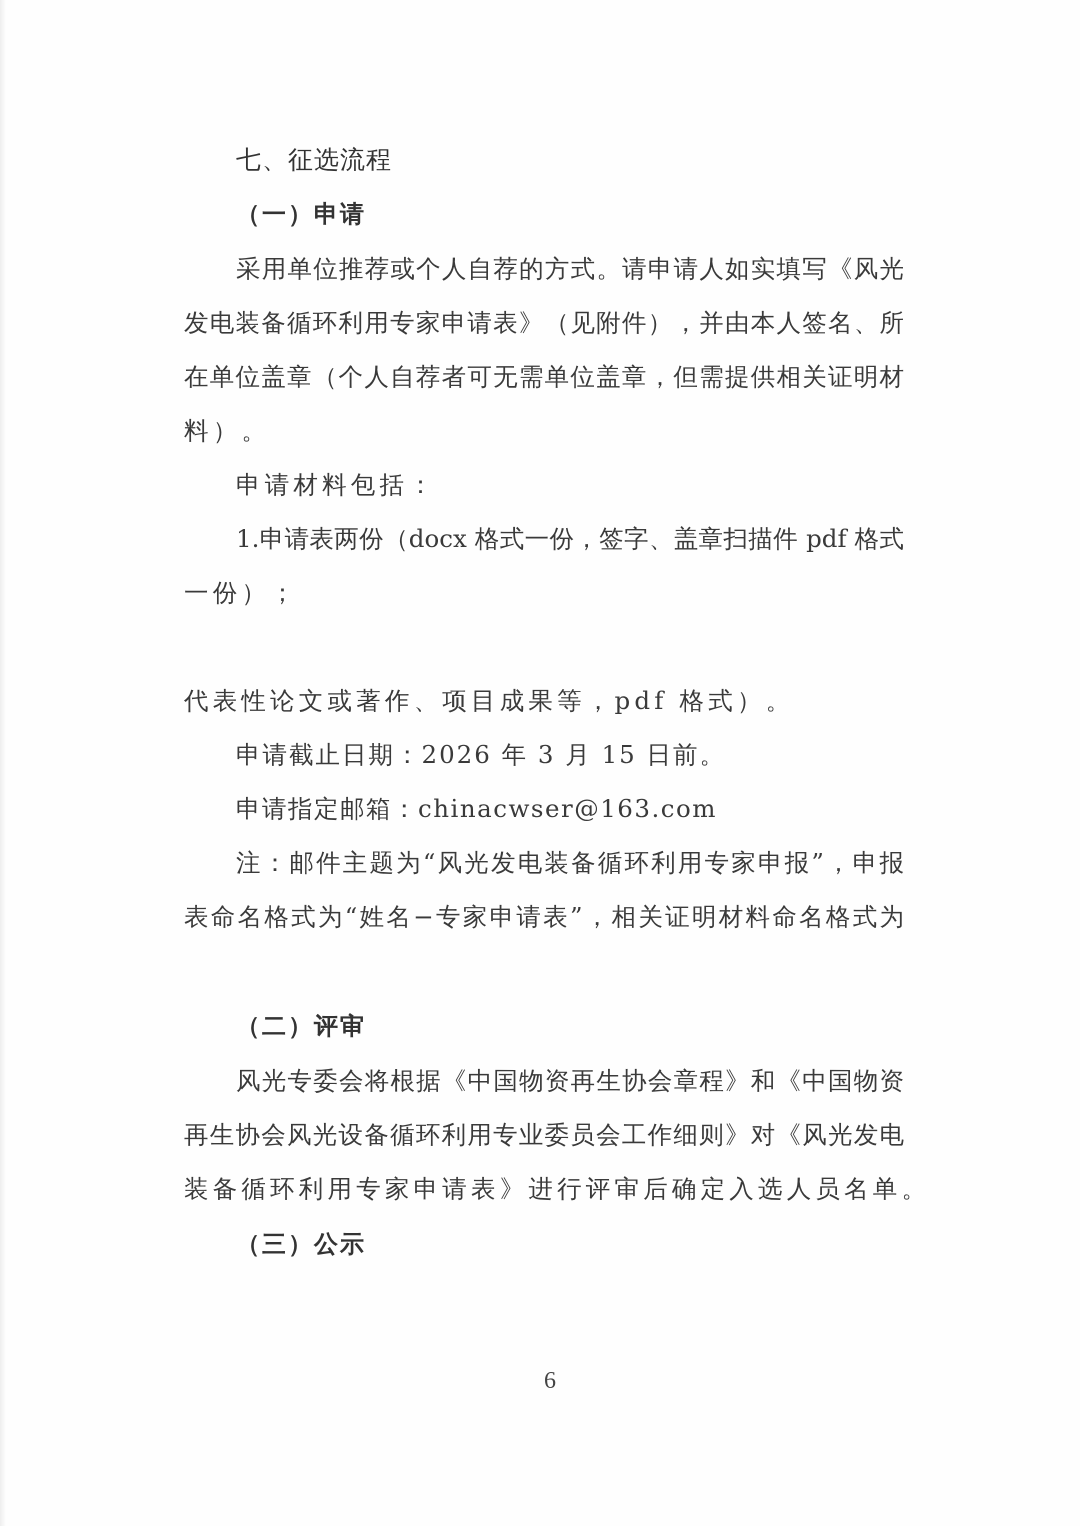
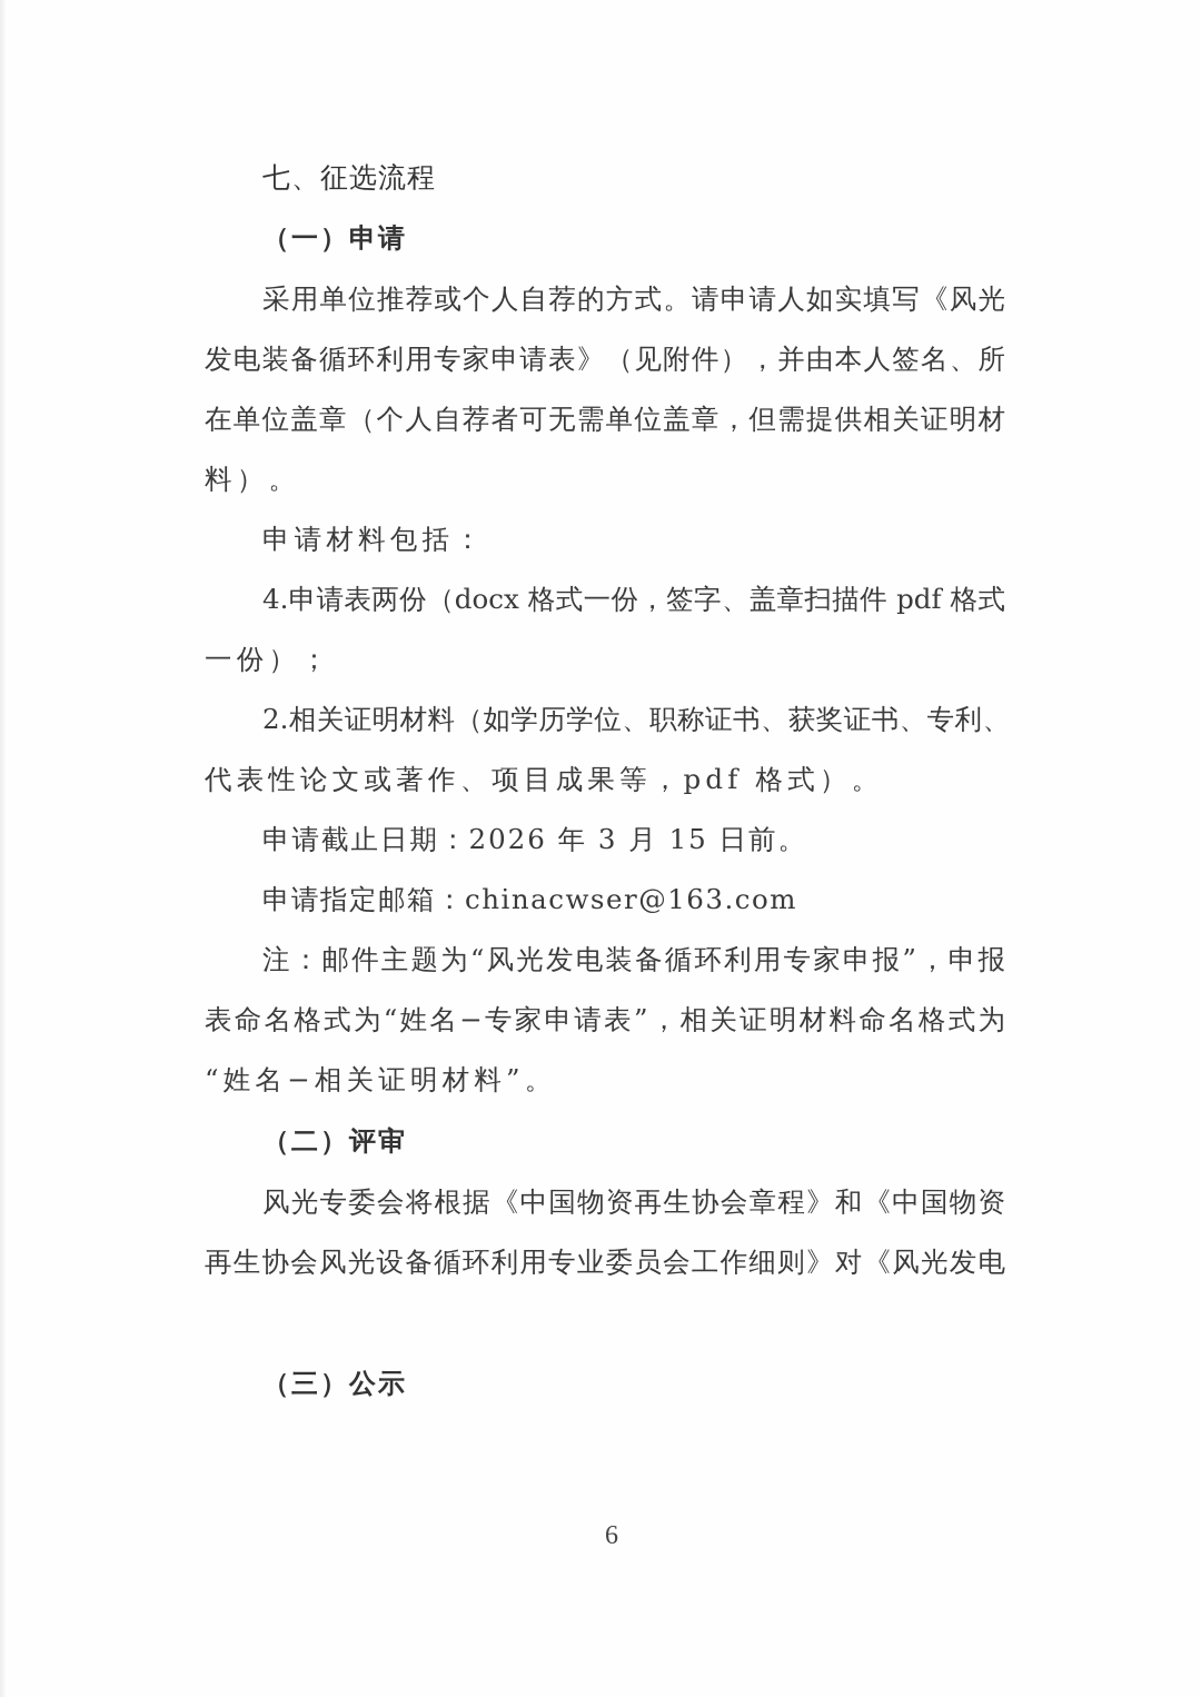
  七、征选流程
  （一）申请
  采用单位推荐或个人自荐的方式。请申请人如实填写《风光
  发电装备循环利用专家申请表》（见附件），并由本人签名、所
  在单位盖章（个人自荐者可无需单位盖章，但需提供相关证明材
  料）。
  申请材料包括：
- 1.申请表两份（docx 格式一份，签字、盖章扫描件 pdf 格式
+ 4.申请表两份（docx 格式一份，签字、盖章扫描件 pdf 格式
  一份）；
+ 2.相关证明材料（如学历学位、职称证书、获奖证书、专利、
  代表性论文或著作、项目成果等，pdf 格式）。
  申请截止日期：2026 年 3 月 15 日前。
  申请指定邮箱：chinacwser@163.com
  注：邮件主题为“风光发电装备循环利用专家申报”，申报
  表命名格式为“姓名−专家申请表”，相关证明材料命名格式为
+ “姓名−相关证明材料”。
  （二）评审
  风光专委会将根据《中国物资再生协会章程》和《中国物资
  再生协会风光设备循环利用专业委员会工作细则》对《风光发电
- 装备循环利用专家申请表》进行评审后确定入选人员名单。
  （三）公示
  6
